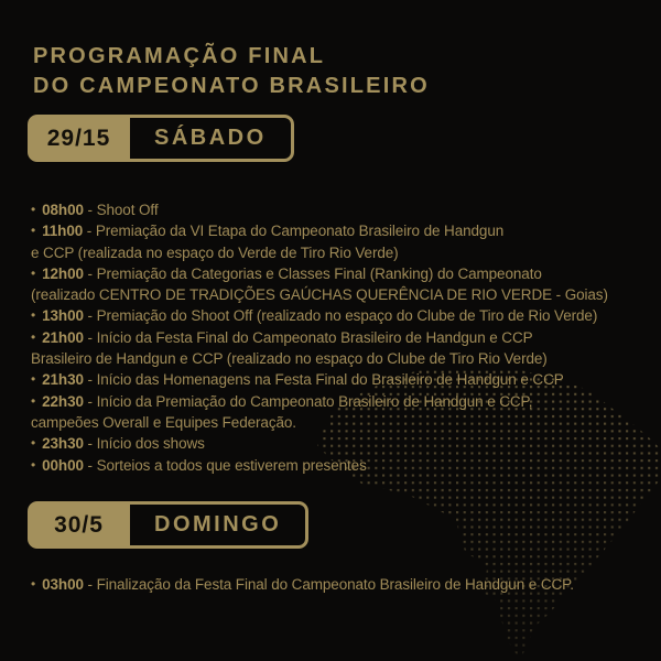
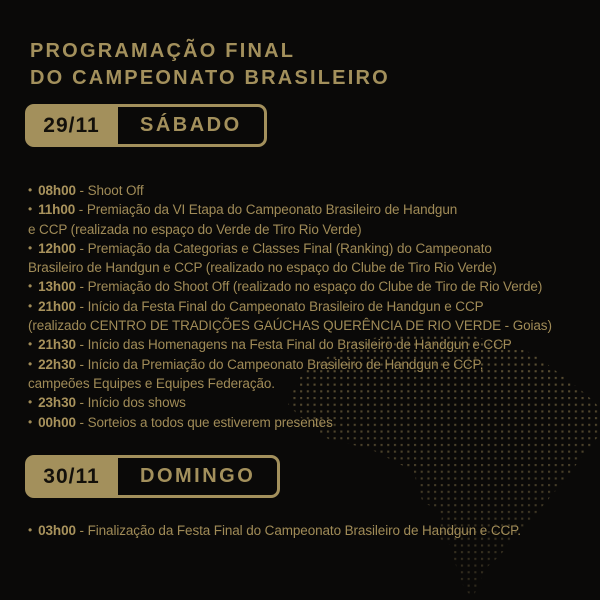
  PROGRAMAÇÃO FINAL
  DO CAMPEONATO BRASILEIRO
- 29/15
+ 29/11
  SÁBADO
  • 08h00 - Shoot Off
  • 11h00 - Premiação da VI Etapa do Campeonato Brasileiro de Handgun
  e CCP (realizada no espaço do Verde de Tiro Rio Verde)
  • 12h00 - Premiação da Categorias e Classes Final (Ranking) do Campeonato
- (realizado CENTRO DE TRADIÇÕES GAÚCHAS QUERÊNCIA DE RIO VERDE - Goias)
+ Brasileiro de Handgun e CCP (realizado no espaço do Clube de Tiro Rio Verde)
  • 13h00 - Premiação do Shoot Off (realizado no espaço do Clube de Tiro de Rio Verde)
  • 21h00 - Início da Festa Final do Campeonato Brasileiro de Handgun e CCP
- Brasileiro de Handgun e CCP (realizado no espaço do Clube de Tiro Rio Verde)
+ (realizado CENTRO DE TRADIÇÕES GAÚCHAS QUERÊNCIA DE RIO VERDE - Goias)
  • 21h30 - Início das Homenagens na Festa Final do Brasileiro de Handgun e CCP
  • 22h30 - Início da Premiação do Campeonato Brasileiro de Handgun e CCP,
- campeões Overall e Equipes Federação.
+ campeões Equipes e Equipes Federação.
  • 23h30 - Início dos shows
  • 00h00 - Sorteios a todos que estiverem presentes
- 30/5
+ 30/11
  DOMINGO
  • 03h00 - Finalização da Festa Final do Campeonato Brasileiro de Handgun e CCP.
